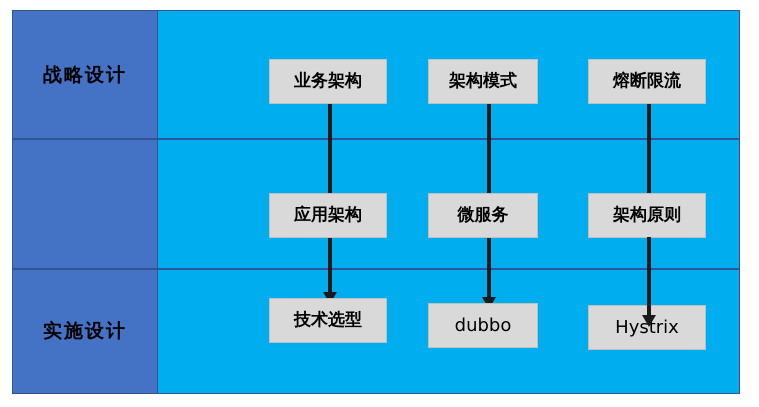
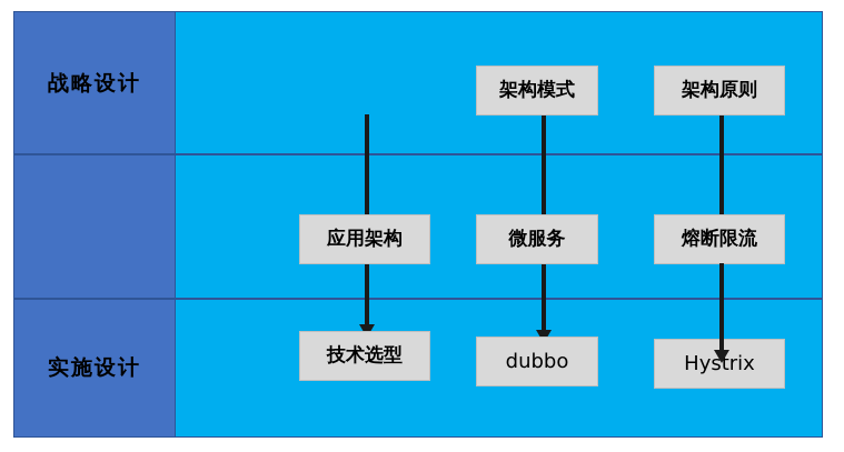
  战略设计
  实施设计
- 业务架构
  架构模式
- 熔断限流
+ 架构原则
  应用架构
  微服务
- 架构原则
+ 熔断限流
  技术选型
  dubbo
  Hystrix
